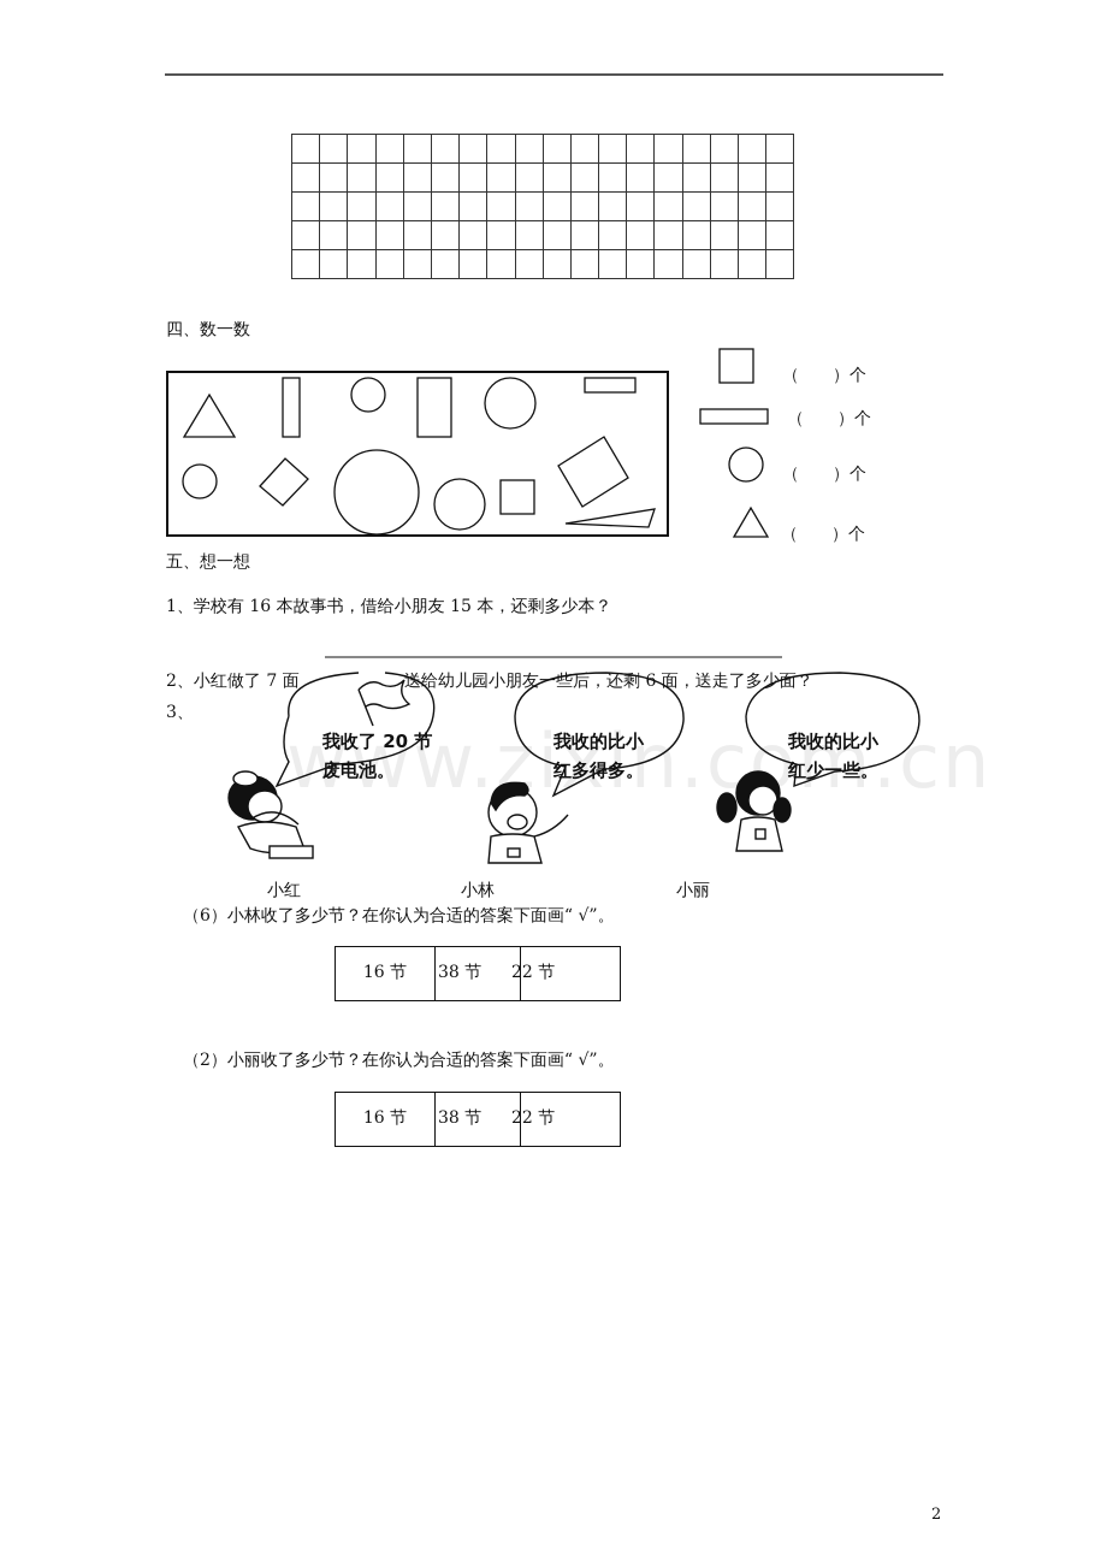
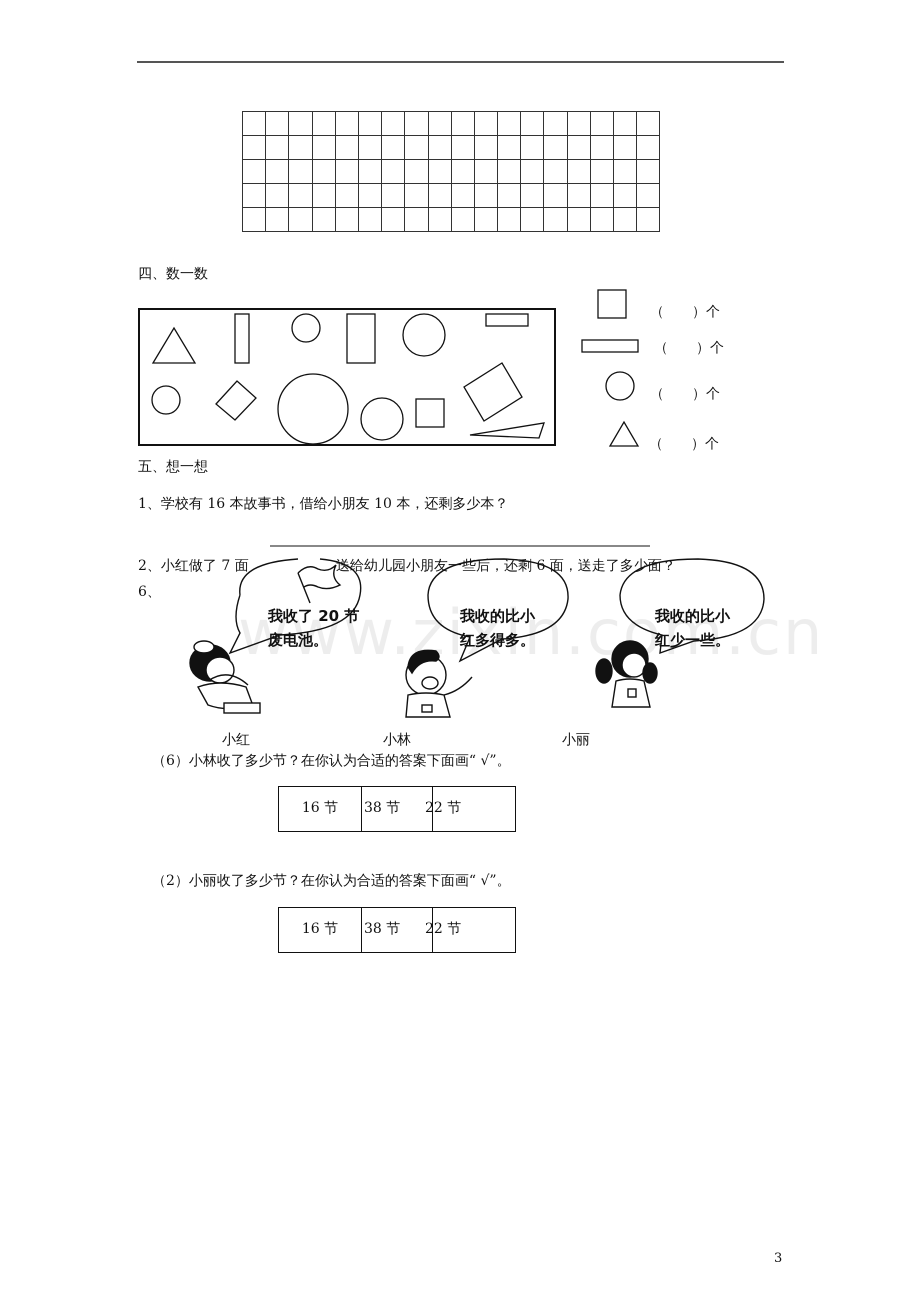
  四、数一数
  （ ）个
  （ ）个
  （ ）个
  （ ）个
  五、想一想
- 1、学校有 16 本故事书，借给小朋友 15 本，还剩多少本？
+ 1、学校有 16 本故事书，借给小朋友 10 本，还剩多少本？
  2、小红做了 7 面
  送给幼儿园小朋友一些后，还剩 6 面，送走了多少面？
- 3、
+ 6、
  www.zixin.comcn
  我收了 20 节
  废电池。
  我收的比小
  红多得多。
  我收的比小
  红少一些。
  小红
  小林
  小丽
  （6）小林收了多少节？在你认为合适的答案下面画“ √”。
  16 节	38 节	22 节
  （2）小丽收了多少节？在你认为合适的答案下面画“ √”。
  16 节	38 节	22 节
- 2
+ 3
